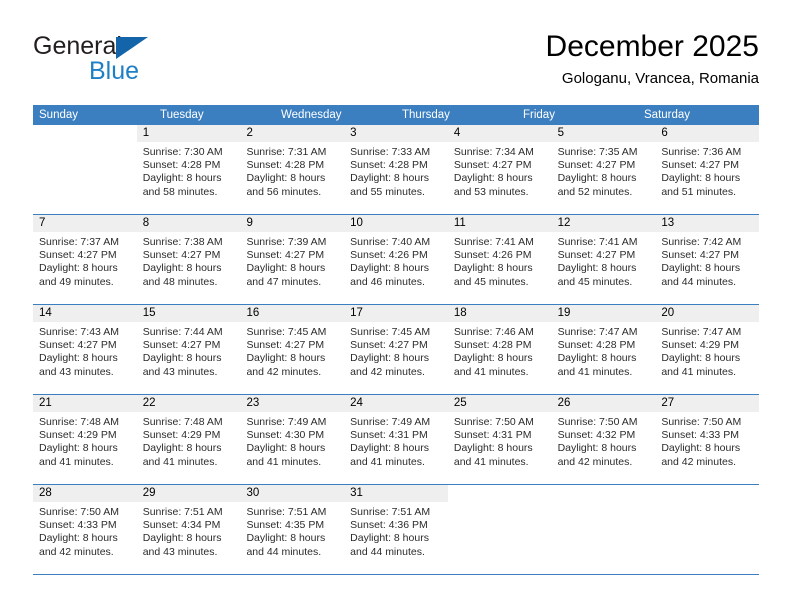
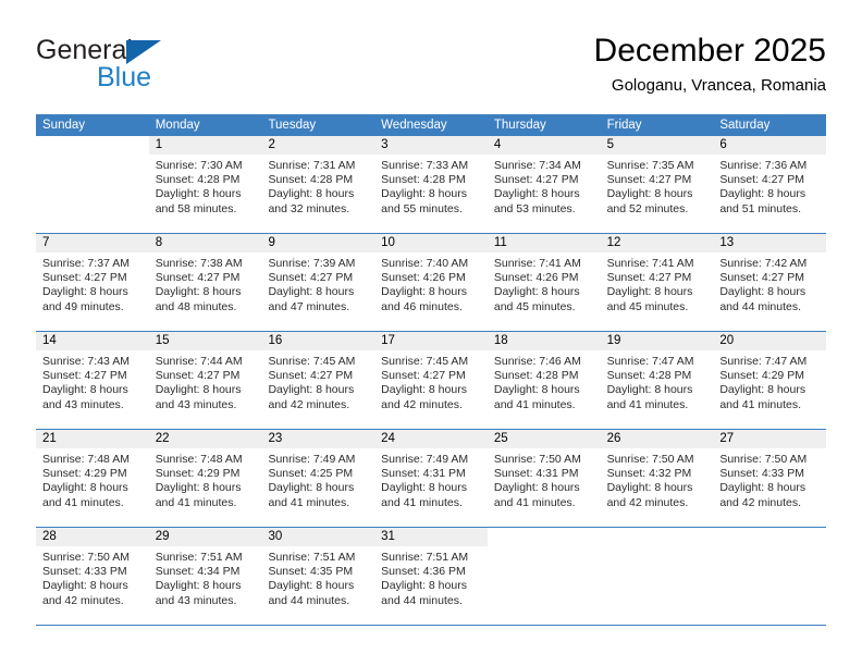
  General
  Blue
  December 2025
  Gologanu, Vrancea, Romania
  Sunday
+ Monday
  Tuesday
  Wednesday
  Thursday
  Friday
  Saturday
  1
  Sunrise: 7:30 AM
  Sunset: 4:28 PM
  Daylight: 8 hours
  and 58 minutes.
  2
  Sunrise: 7:31 AM
  Sunset: 4:28 PM
  Daylight: 8 hours
- and 56 minutes.
+ and 32 minutes.
  3
  Sunrise: 7:33 AM
  Sunset: 4:28 PM
  Daylight: 8 hours
  and 55 minutes.
  4
  Sunrise: 7:34 AM
  Sunset: 4:27 PM
  Daylight: 8 hours
  and 53 minutes.
  5
  Sunrise: 7:35 AM
  Sunset: 4:27 PM
  Daylight: 8 hours
  and 52 minutes.
  6
  Sunrise: 7:36 AM
  Sunset: 4:27 PM
  Daylight: 8 hours
  and 51 minutes.
  7
  Sunrise: 7:37 AM
  Sunset: 4:27 PM
  Daylight: 8 hours
  and 49 minutes.
  8
  Sunrise: 7:38 AM
  Sunset: 4:27 PM
  Daylight: 8 hours
  and 48 minutes.
  9
  Sunrise: 7:39 AM
  Sunset: 4:27 PM
  Daylight: 8 hours
  and 47 minutes.
  10
  Sunrise: 7:40 AM
  Sunset: 4:26 PM
  Daylight: 8 hours
  and 46 minutes.
  11
  Sunrise: 7:41 AM
  Sunset: 4:26 PM
  Daylight: 8 hours
  and 45 minutes.
  12
  Sunrise: 7:41 AM
  Sunset: 4:27 PM
  Daylight: 8 hours
  and 45 minutes.
  13
  Sunrise: 7:42 AM
  Sunset: 4:27 PM
  Daylight: 8 hours
  and 44 minutes.
  14
  Sunrise: 7:43 AM
  Sunset: 4:27 PM
  Daylight: 8 hours
  and 43 minutes.
  15
  Sunrise: 7:44 AM
  Sunset: 4:27 PM
  Daylight: 8 hours
  and 43 minutes.
  16
  Sunrise: 7:45 AM
  Sunset: 4:27 PM
  Daylight: 8 hours
  and 42 minutes.
  17
  Sunrise: 7:45 AM
  Sunset: 4:27 PM
  Daylight: 8 hours
  and 42 minutes.
  18
  Sunrise: 7:46 AM
  Sunset: 4:28 PM
  Daylight: 8 hours
  and 41 minutes.
  19
  Sunrise: 7:47 AM
  Sunset: 4:28 PM
  Daylight: 8 hours
  and 41 minutes.
  20
  Sunrise: 7:47 AM
  Sunset: 4:29 PM
  Daylight: 8 hours
  and 41 minutes.
  21
  Sunrise: 7:48 AM
  Sunset: 4:29 PM
  Daylight: 8 hours
  and 41 minutes.
  22
  Sunrise: 7:48 AM
  Sunset: 4:29 PM
  Daylight: 8 hours
  and 41 minutes.
  23
  Sunrise: 7:49 AM
- Sunset: 4:30 PM
+ Sunset: 4:25 PM
  Daylight: 8 hours
  and 41 minutes.
  24
  Sunrise: 7:49 AM
  Sunset: 4:31 PM
  Daylight: 8 hours
  and 41 minutes.
  25
  Sunrise: 7:50 AM
  Sunset: 4:31 PM
  Daylight: 8 hours
  and 41 minutes.
  26
  Sunrise: 7:50 AM
  Sunset: 4:32 PM
  Daylight: 8 hours
  and 42 minutes.
  27
  Sunrise: 7:50 AM
  Sunset: 4:33 PM
  Daylight: 8 hours
  and 42 minutes.
  28
  Sunrise: 7:50 AM
  Sunset: 4:33 PM
  Daylight: 8 hours
  and 42 minutes.
  29
  Sunrise: 7:51 AM
  Sunset: 4:34 PM
  Daylight: 8 hours
  and 43 minutes.
  30
  Sunrise: 7:51 AM
  Sunset: 4:35 PM
  Daylight: 8 hours
  and 44 minutes.
  31
  Sunrise: 7:51 AM
  Sunset: 4:36 PM
  Daylight: 8 hours
  and 44 minutes.
